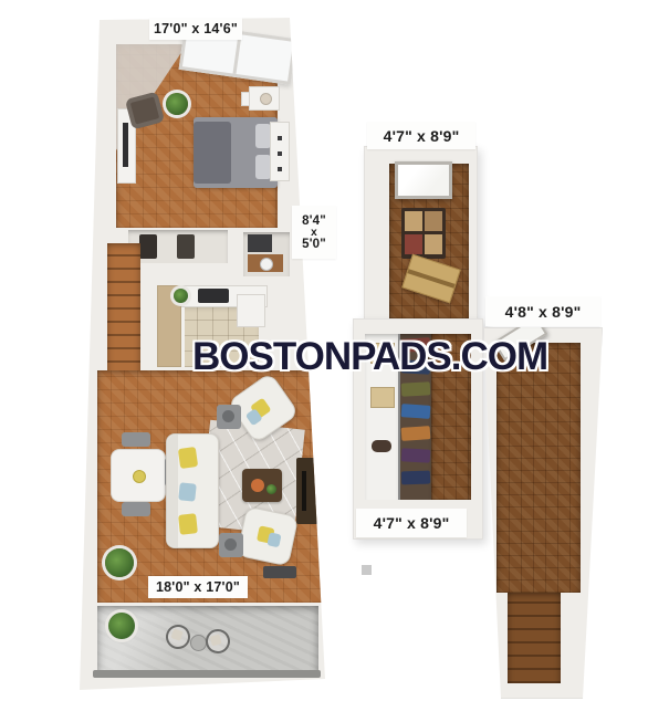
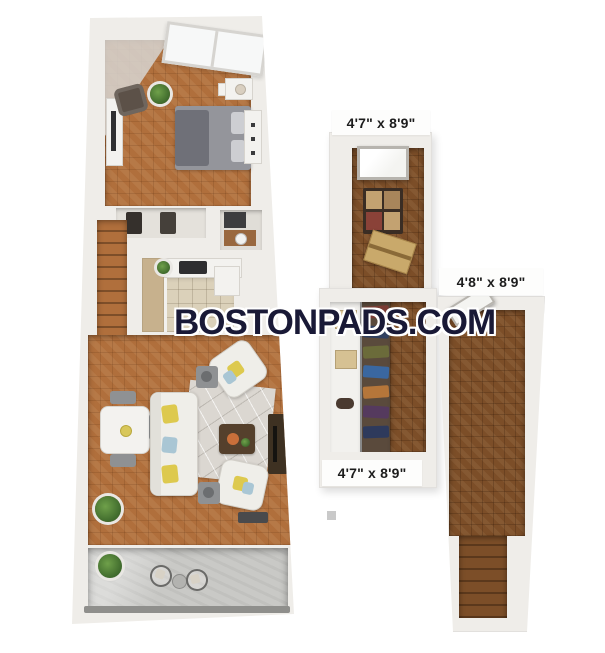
- 17'0" x 14'6"
- 8'4"
- x
- 5'0"
- 18'0" x 17'0"
  4'7" x 8'9"
  4'8" x 8'9"
  4'7" x 8'9"
  BOSTONPADS.COM
